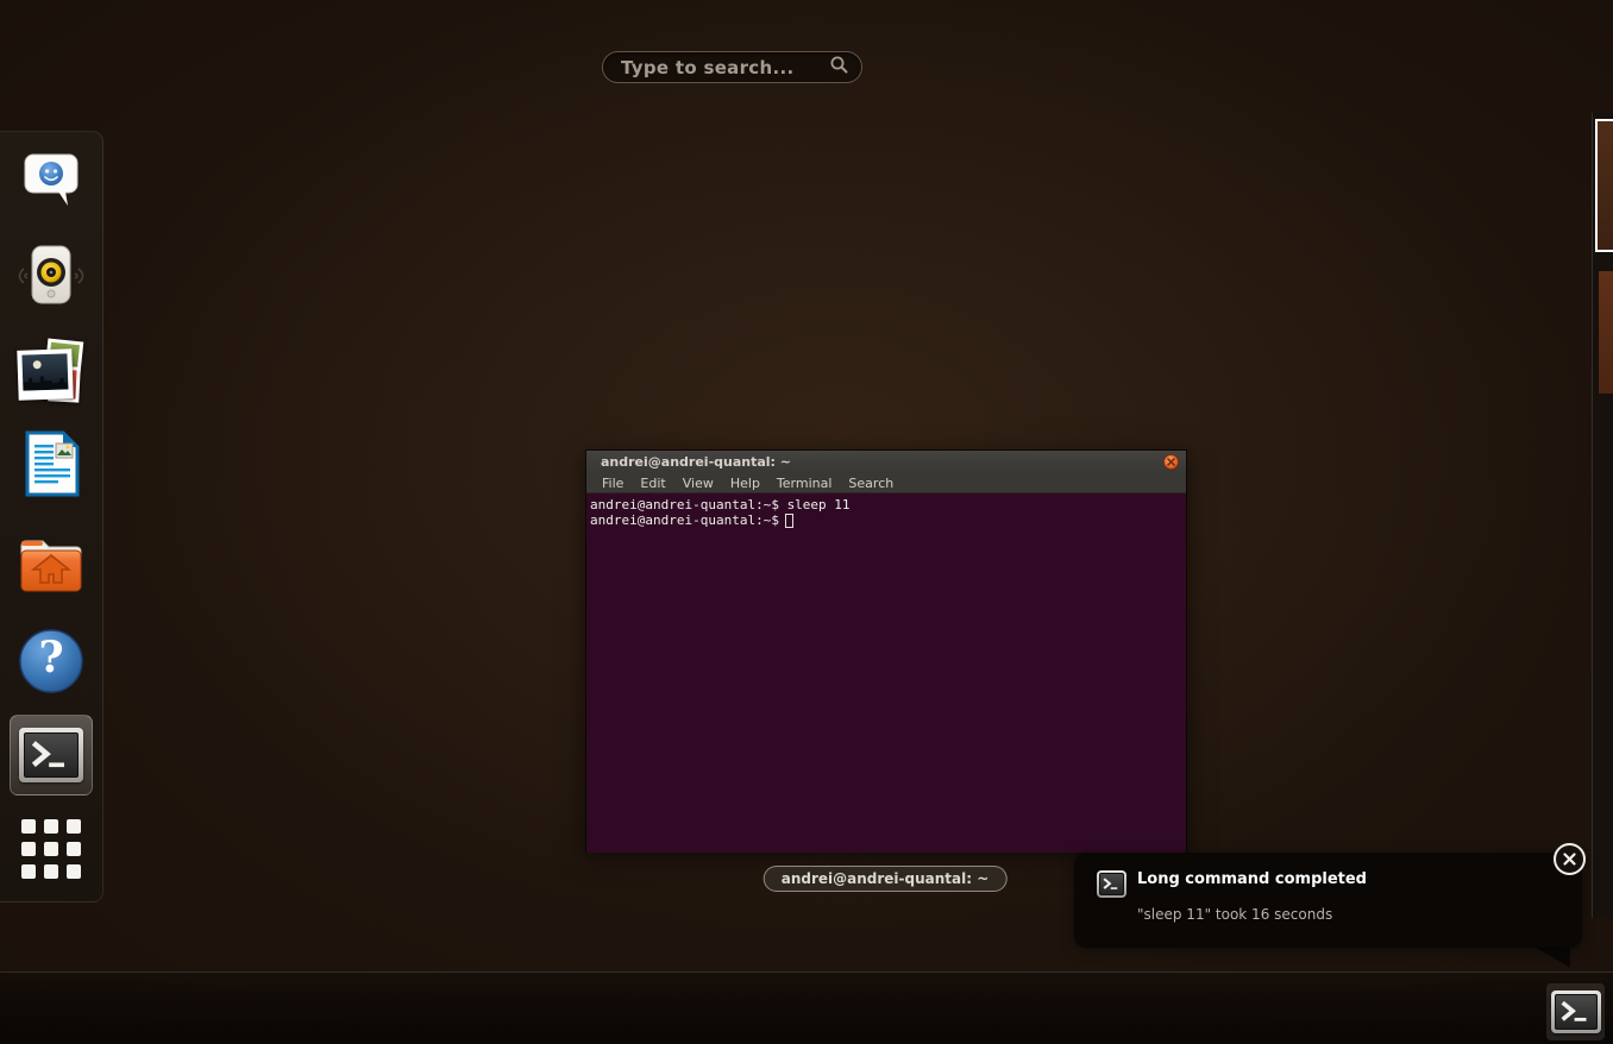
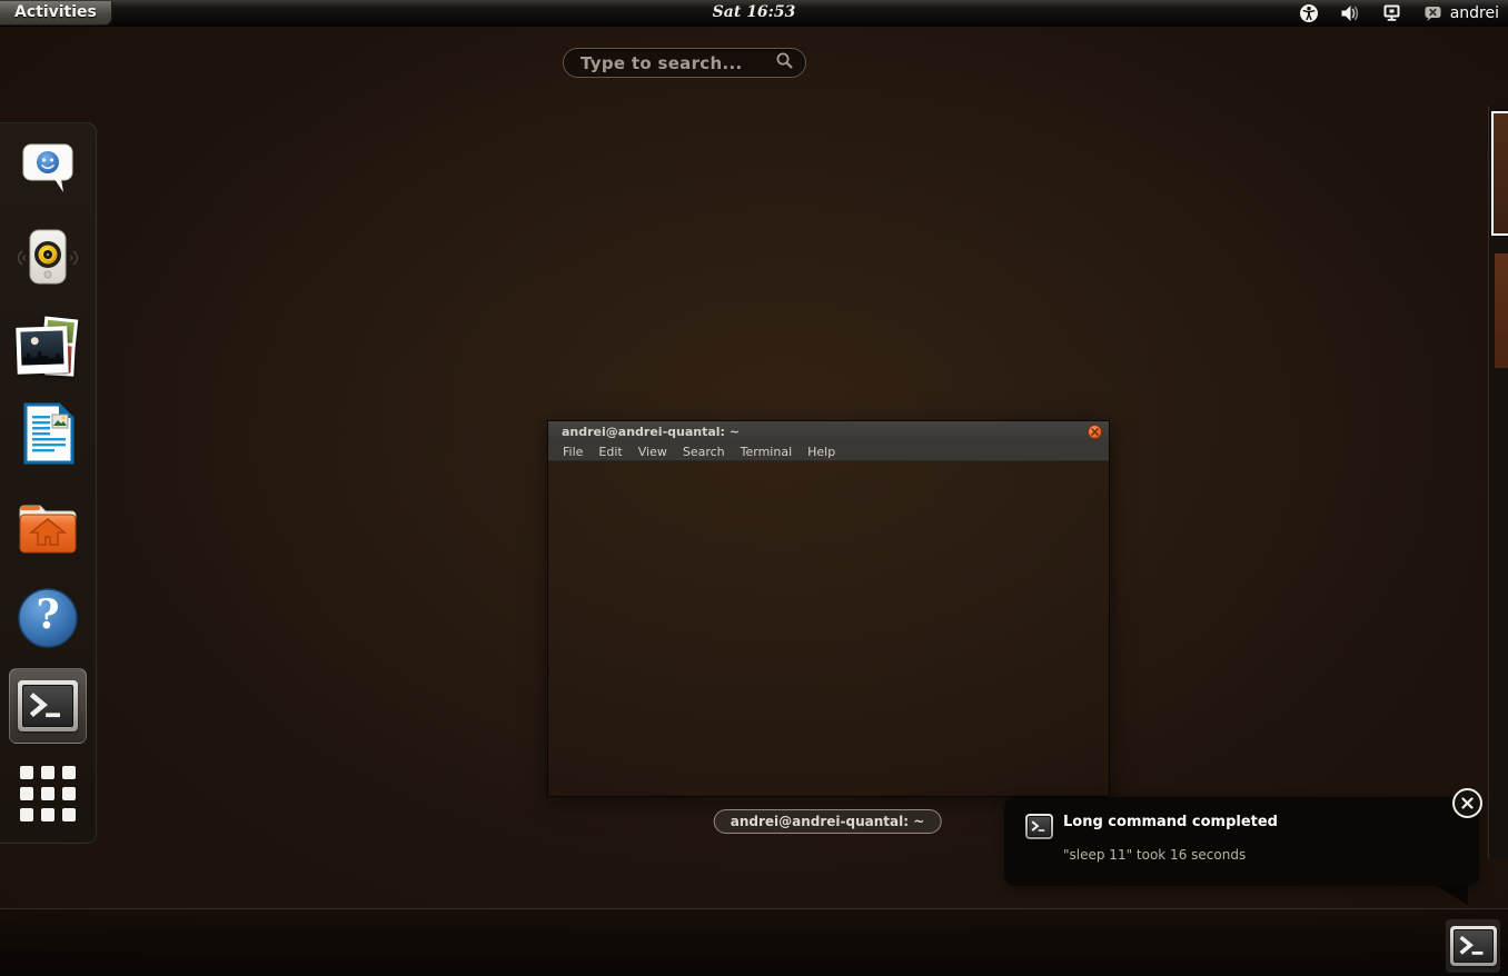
+ Activities
+ Sat 16:53
+ andrei
  Type to search...
  ?
  andrei@andrei-quantal: ~
  File
  Edit
  View
- Help
+ Search
  Terminal
- Search
+ Help
- andrei@andrei-quantal:~$ sleep 11
- andrei@andrei-quantal:~$
  andrei@andrei-quantal: ~
  Long command completed
  "sleep 11" took 16 seconds
